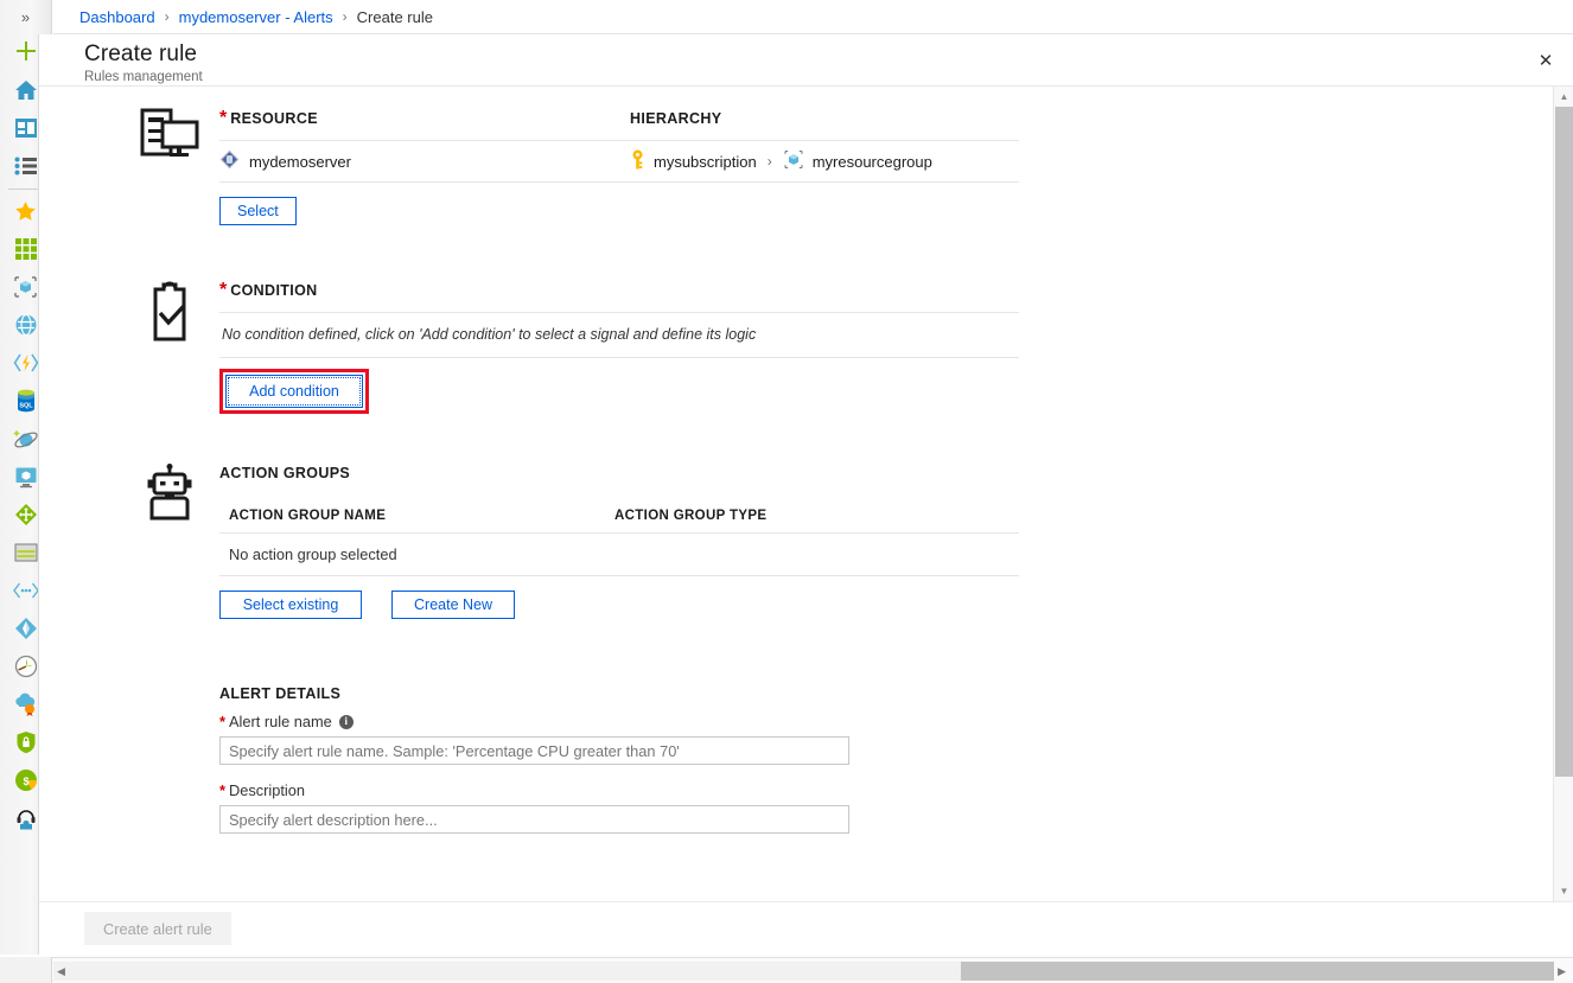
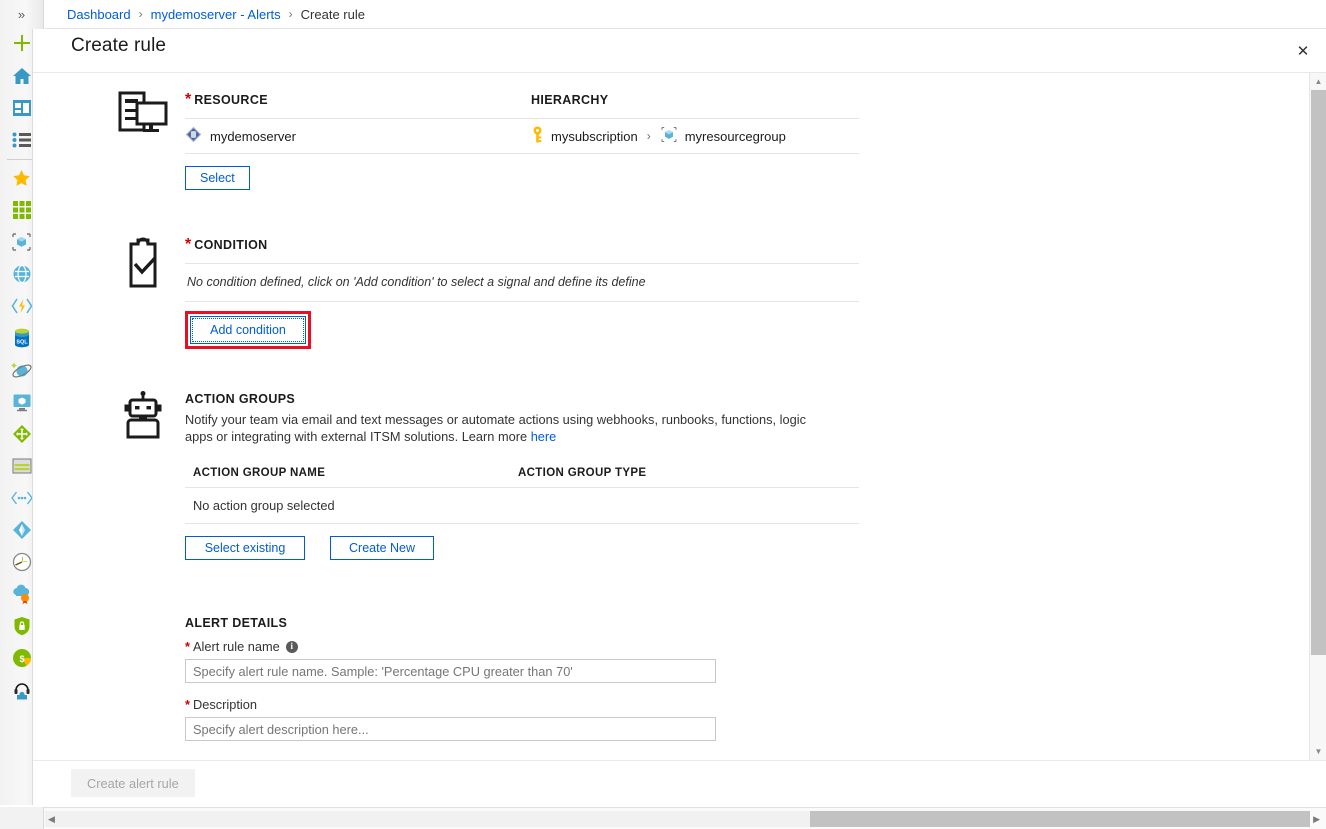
  »
  $
  Dashboard
  ›
  mydemoserver - Alerts
  ›
  Create rule
  Create rule
- Rules management
  ✕
  * RESOURCE
  HIERARCHY
  mydemoserver
  mysubscription
  ›
  myresourcegroup
  Select
  * CONDITION
- No condition defined, click on 'Add condition' to select a signal and define its logic
+ No condition defined, click on 'Add condition' to select a signal and define its define
  Add condition
  ACTION GROUPS
+ Notify your team via email and text messages or automate actions using webhooks, runbooks, functions, logic apps or integrating with external ITSM solutions. Learn more here
  ACTION GROUP NAME
  ACTION GROUP TYPE
  No action group selected
  Select existing
  Create New
  ALERT DETAILS
  *
  Alert rule name
  i
  Specify alert rule name. Sample: 'Percentage CPU greater than 70'
  *
  Description
  Specify alert description here...
  ▲
  ▼
  Create alert rule
  ◀
  ▶
